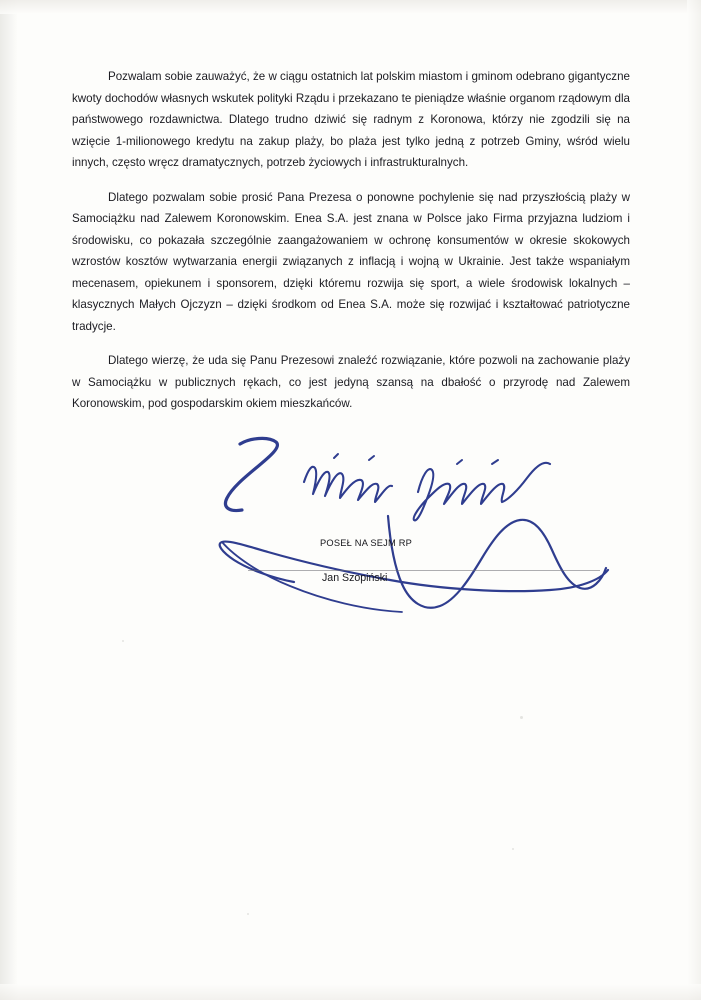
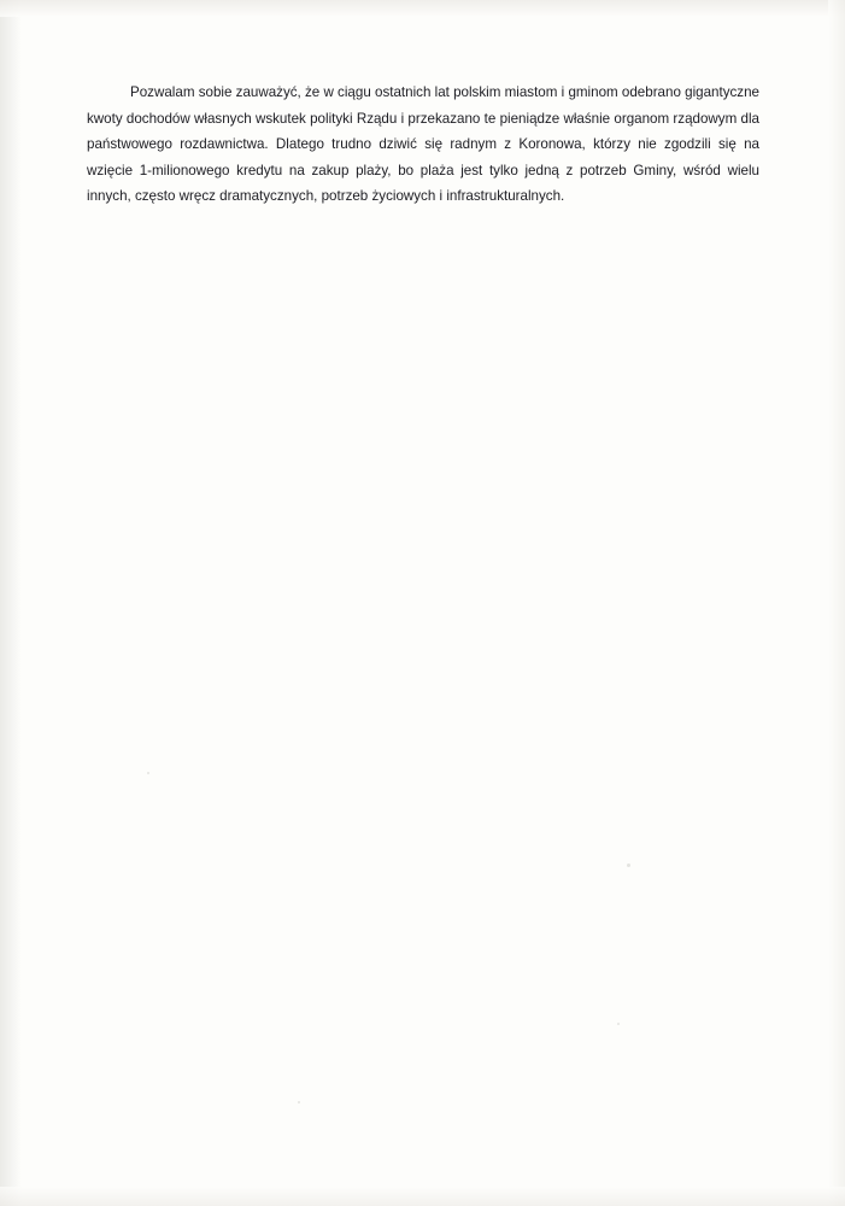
  Pozwalam sobie zauważyć, że w ciągu ostatnich lat polskim miastom i gminom odebrano gigantyczne kwoty dochodów własnych wskutek polityki Rządu i przekazano te pieniądze właśnie organom rządowym dla państwowego rozdawnictwa. Dlatego trudno dziwić się radnym z Koronowa, którzy nie zgodzili się na wzięcie 1-milionowego kredytu na zakup plaży, bo plaża jest tylko jedną z potrzeb Gminy, wśród wielu innych, często wręcz dramatycznych, potrzeb życiowych i infrastrukturalnych.
- Dlatego pozwalam sobie prosić Pana Prezesa o ponowne pochylenie się nad przyszłością plaży w Samociążku nad Zalewem Koronowskim. Enea S.A. jest znana w Polsce jako Firma przyjazna ludziom i środowisku, co pokazała szczególnie zaangażowaniem w ochronę konsumentów w okresie skokowych wzrostów kosztów wytwarzania energii związanych z inflacją i wojną w Ukrainie. Jest także wspaniałym mecenasem, opiekunem i sponsorem, dzięki któremu rozwija się sport, a wiele środowisk lokalnych – klasycznych Małych Ojczyzn – dzięki środkom od Enea S.A. może się rozwijać i kształtować patriotyczne tradycje.
- Dlatego wierzę, że uda się Panu Prezesowi znaleźć rozwiązanie, które pozwoli na zachowanie plaży w Samociążku w publicznych rękach, co jest jedyną szansą na dbałość o przyrodę nad Zalewem Koronowskim, pod gospodarskim okiem mieszkańców.
- POSEŁ NA SEJM RP
- Jan Szopiński
